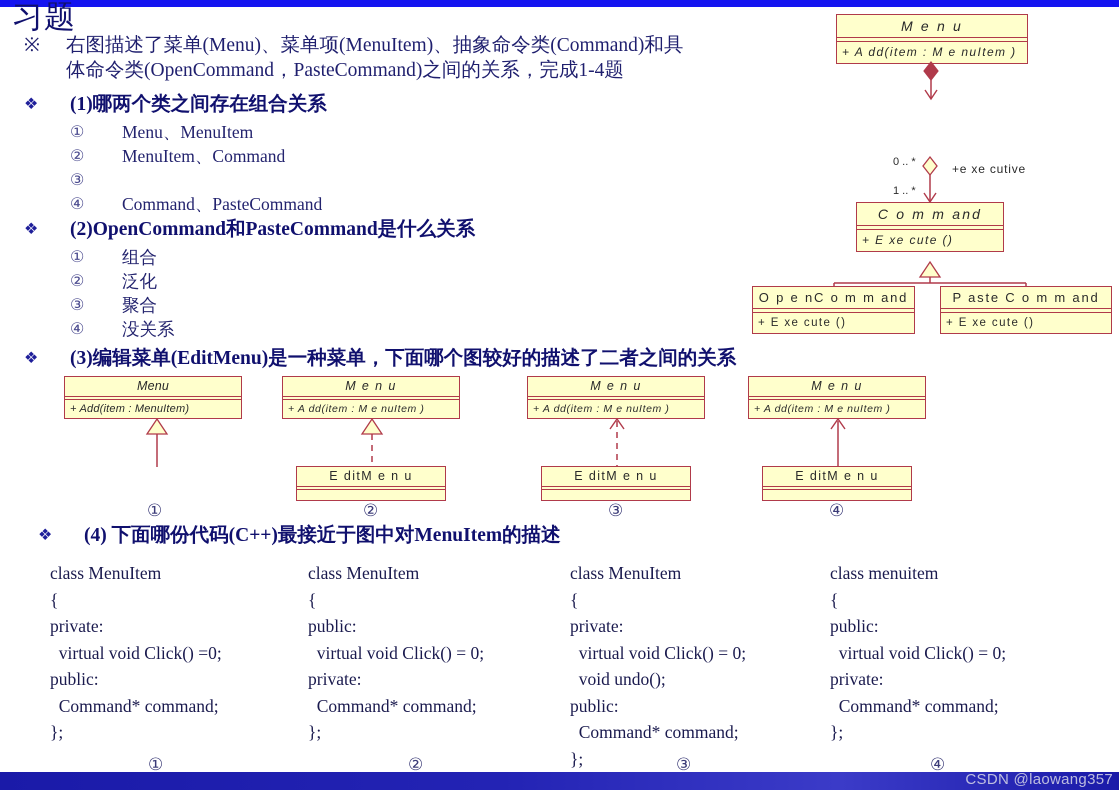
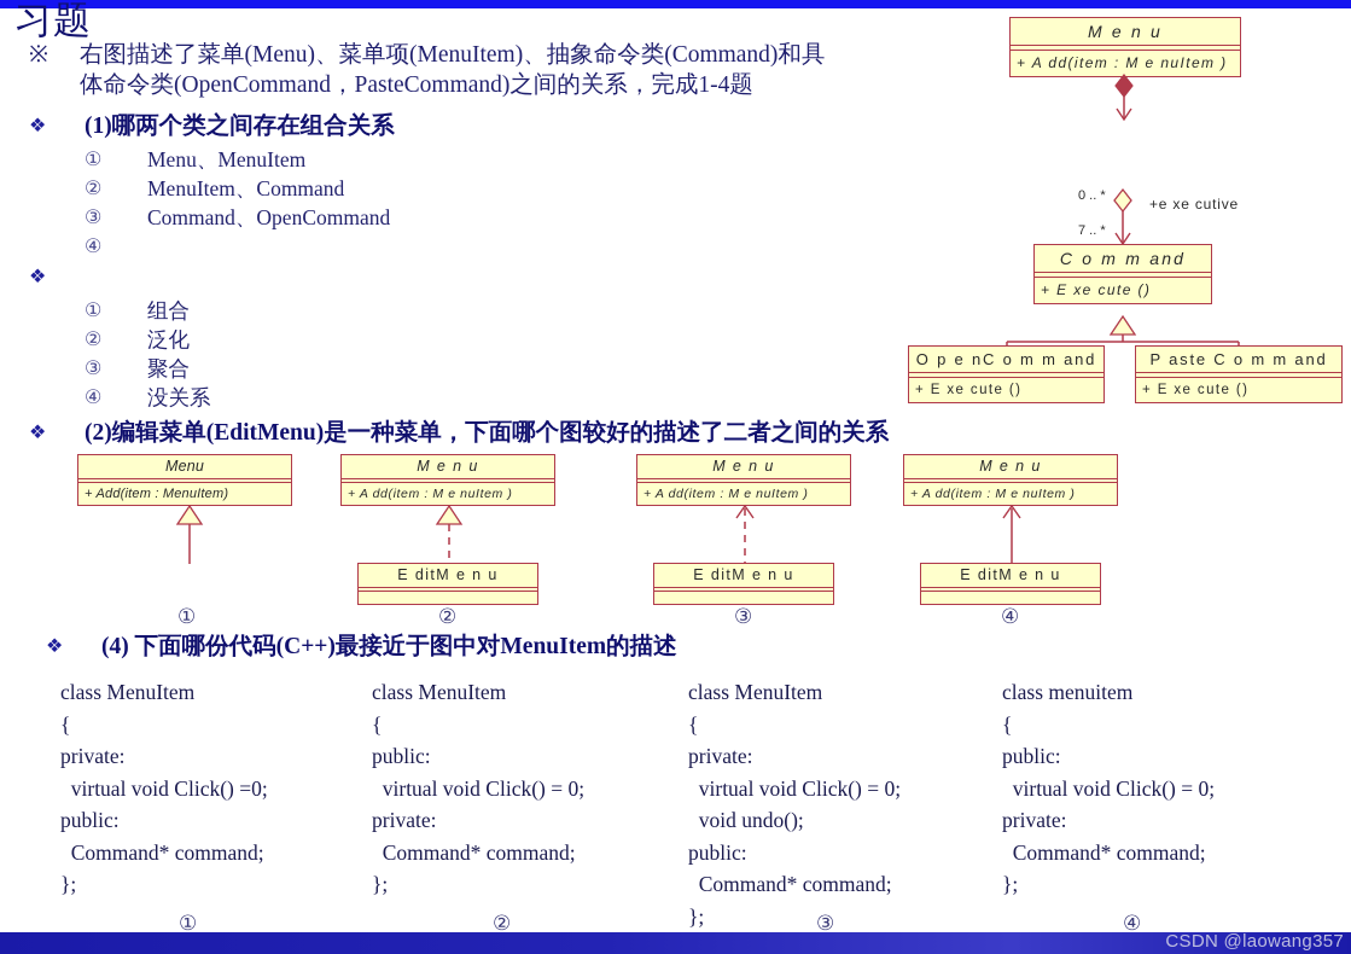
  习题
  ※
  右图描述了菜单(Menu)、菜单项(MenuItem)、抽象命令类(Command)和具
  体命令类(OpenCommand，PasteCommand)之间的关系，完成1-4题
  ❖
  (1)哪两个类之间存在组合关系
  ①
  Menu、MenuItem
  ②
  MenuItem、Command
  ③
+ Command、OpenCommand
  ④
- Command、PasteCommand
  ❖
- (2)OpenCommand和PasteCommand是什么关系
  ①
  组合
  ②
  泛化
  ③
  聚合
  ④
  没关系
  ❖
- (3)编辑菜单(EditMenu)是一种菜单，下面哪个图较好的描述了二者之间的关系
+ (2)编辑菜单(EditMenu)是一种菜单，下面哪个图较好的描述了二者之间的关系
  ❖
  (4) 下面哪份代码(C++)最接近于图中对MenuItem的描述
  M e n u
  + A dd(item : M e nuItem )
  0 .. *
- 1 .. *
+ 7 .. *
  +e xe cutive
  C o m m and
  + E xe cute ()
  O p e nC o m m and
  + E xe cute ()
  P aste C o m m and
  + E xe cute ()
  Menu
  + Add(item : MenuItem)
  ①
  M e n u
  + A dd(item : M e nuItem )
  E ditM e n u
  ②
  M e n u
  + A dd(item : M e nuItem )
  E ditM e n u
  ③
  M e n u
  + A dd(item : M e nuItem )
  E ditM e n u
  ④
  class MenuItem
  {
  private:
  virtual void Click() =0;
  public:
  Command* command;
  };
  ①
  class MenuItem
  {
  public:
  virtual void Click() = 0;
  private:
  Command* command;
  };
  ②
  class MenuItem
  {
  private:
  virtual void Click() = 0;
  void undo();
  public:
  Command* command;
  };
  ③
  class menuitem
  {
  public:
  virtual void Click() = 0;
  private:
  Command* command;
  };
  ④
  CSDN @laowang357
